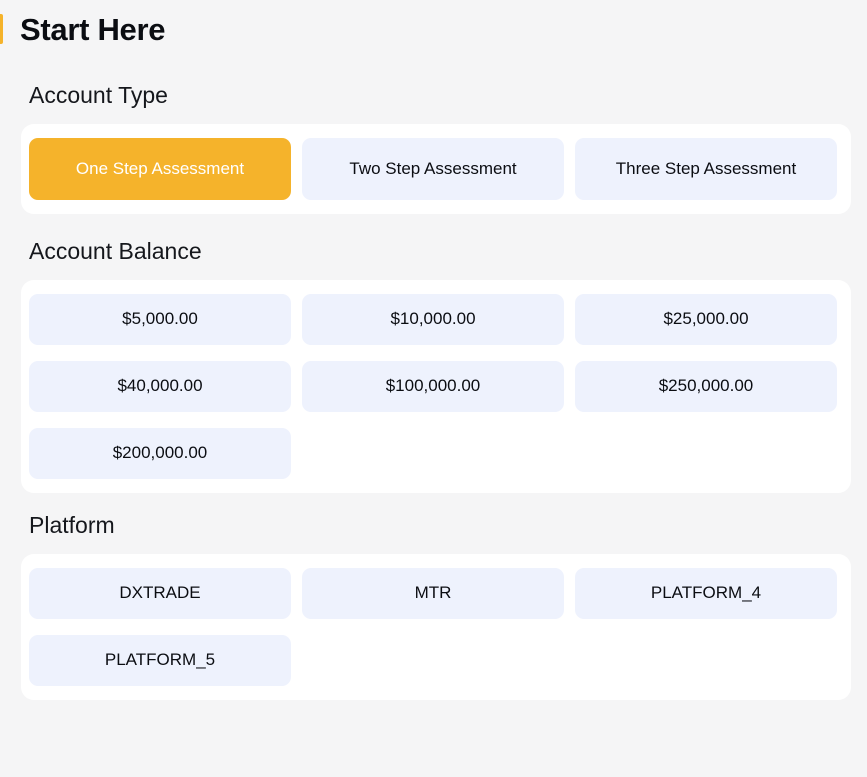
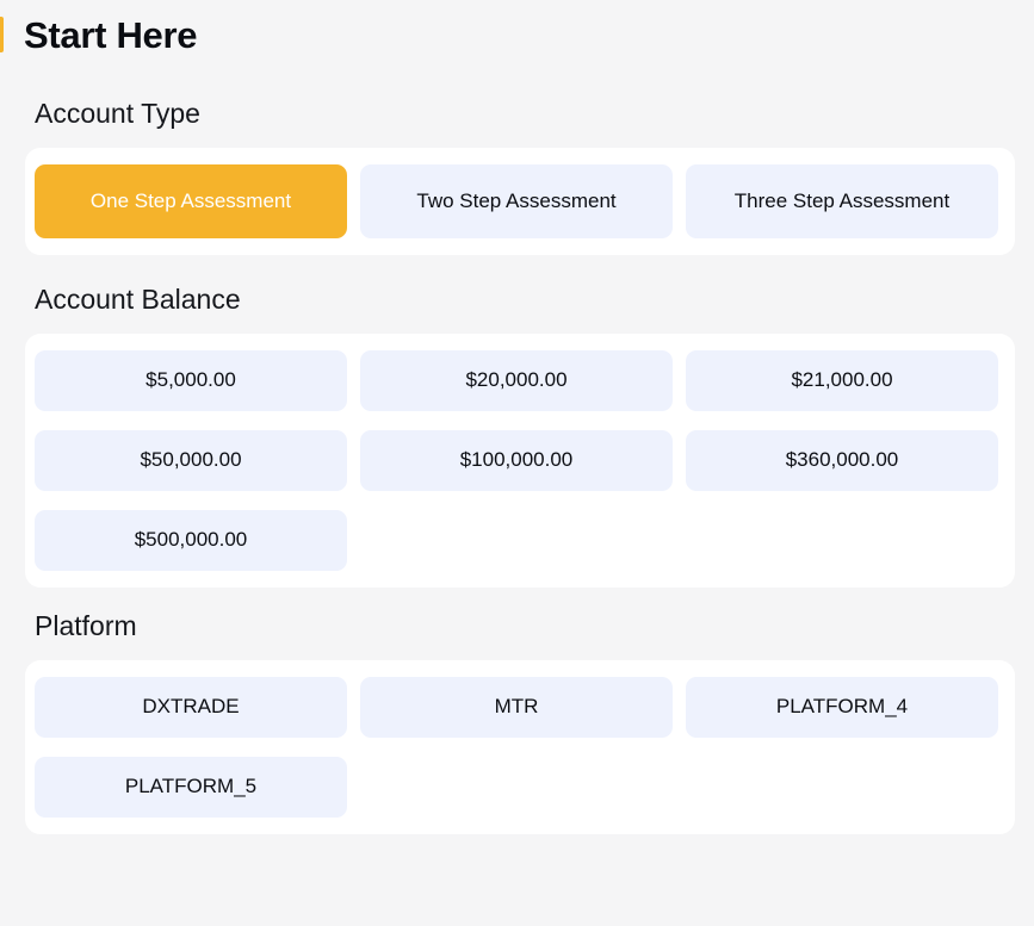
  Start Here
  Account Type
  One Step Assessment
  Two Step Assessment
  Three Step Assessment
  Account Balance
  $5,000.00
- $10,000.00
+ $20,000.00
- $25,000.00
+ $21,000.00
- $40,000.00
+ $50,000.00
  $100,000.00
- $250,000.00
+ $360,000.00
- $200,000.00
+ $500,000.00
  Platform
  DXTRADE
  MTR
  PLATFORM_4
  PLATFORM_5
